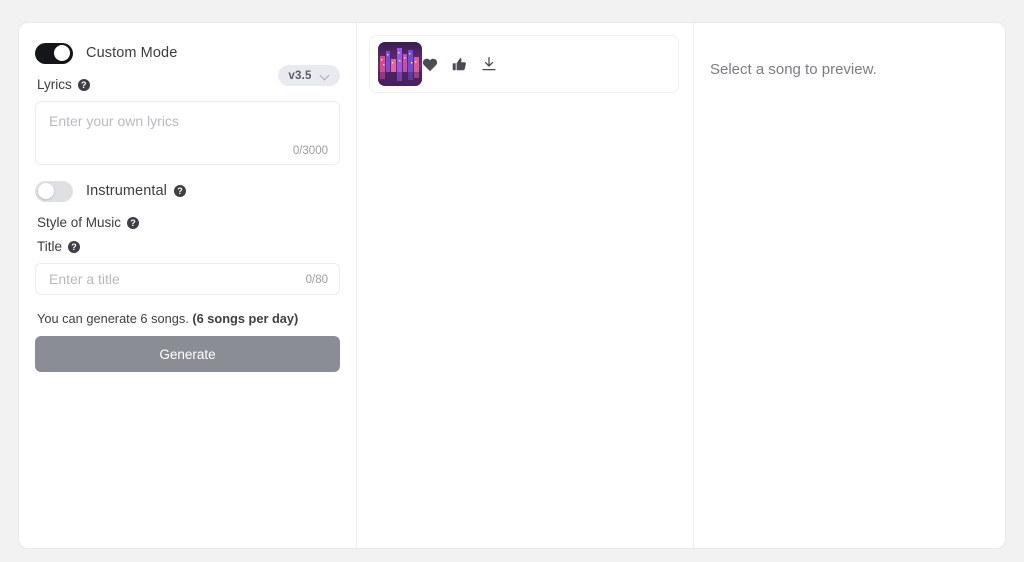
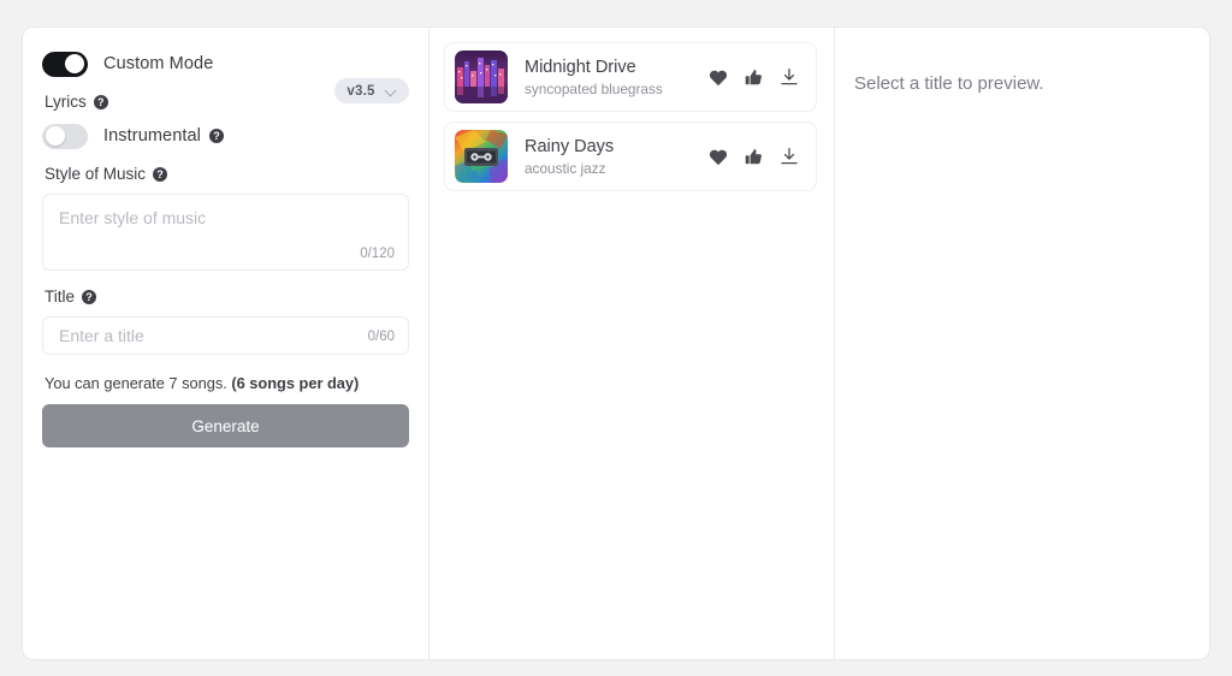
  Custom Mode
  v3.5
  Lyrics
  ?
- Enter your own lyrics
- 0/3000
  Instrumental
  ?
  Style of Music
  ?
+ Enter style of music
+ 0/120
  Title
  ?
  Enter a title
- 0/80
+ 0/60
- You can generate 6 songs. (6 songs per day)
+ You can generate 7 songs. (6 songs per day)
  Generate
+ Midnight Drive
+ syncopated bluegrass
+ Rainy Days
+ acoustic jazz
- Select a song to preview.
+ Select a title to preview.
